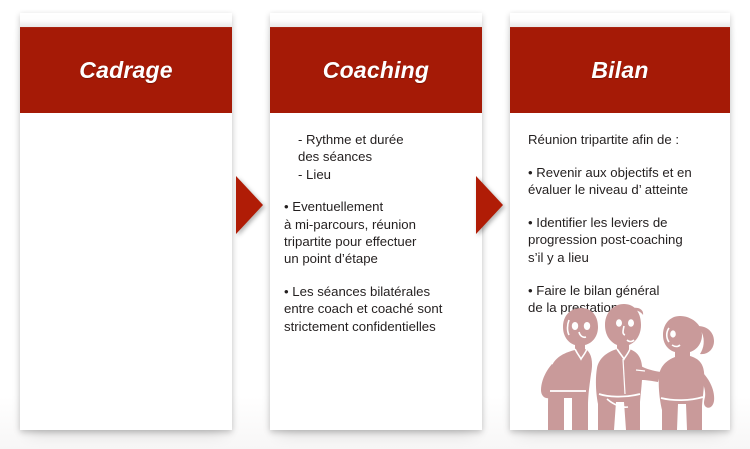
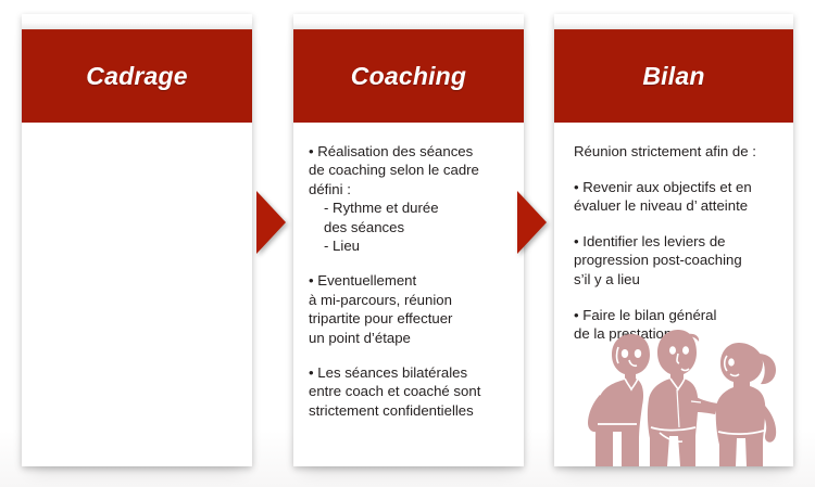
  Cadrage
  Coaching
+ • Réalisation des séances
+ de coaching selon le cadre
+ défini :
  - Rythme et durée
  des séances
  - Lieu
  • Eventuellement
  à mi-parcours, réunion
  tripartite pour effectuer
  un point d’étape
  • Les séances bilatérales
  entre coach et coaché sont
  strictement confidentielles
  Bilan
- Réunion tripartite afin de :
+ Réunion strictement afin de :
  • Revenir aux objectifs et en
  évaluer le niveau d’ atteinte
  • Identifier les leviers de
  progression post-coaching
  s’il y a lieu
  • Faire le bilan général
  de la prestatio
